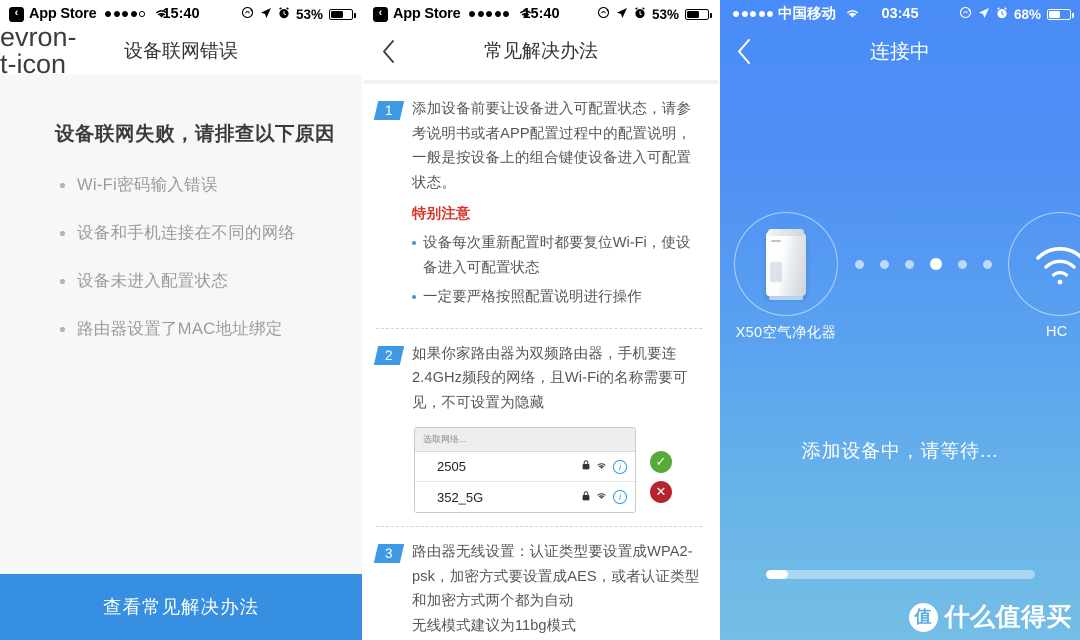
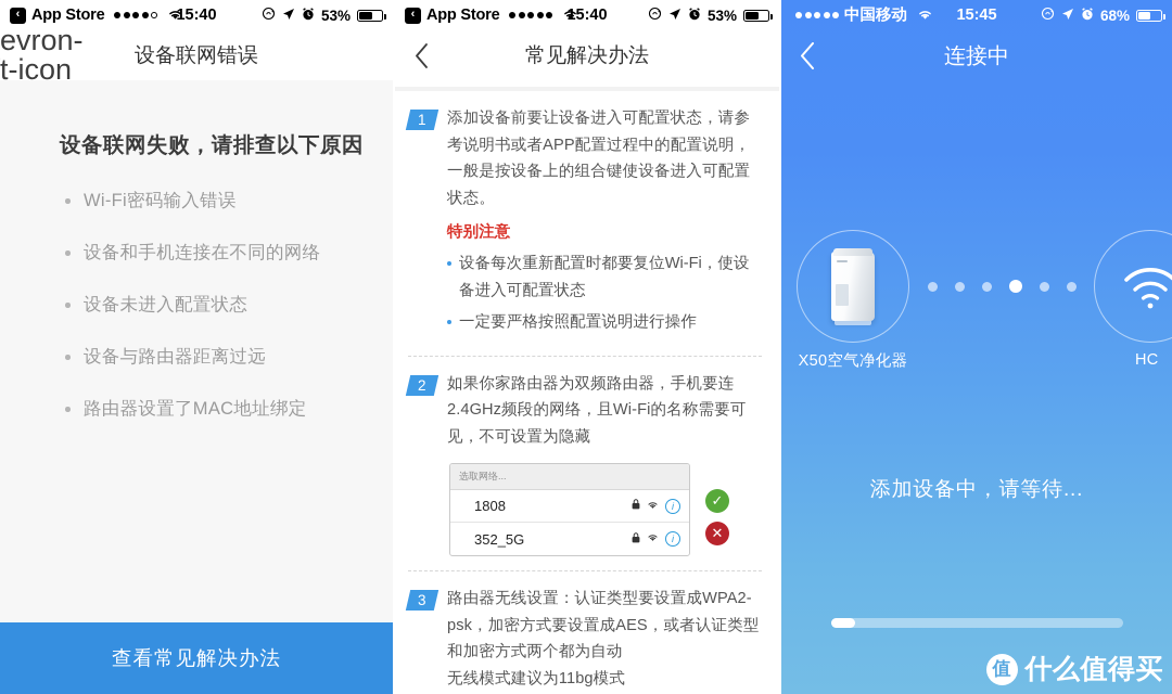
  ‹
  App Store
  15:40
  53%
  evron-t-icon
  设备联网错误
  设备联网失败，请排查以下原因
  Wi-Fi密码输入错误
  设备和手机连接在不同的网络
  设备未进入配置状态
+ 设备与路由器距离过远
  路由器设置了MAC地址绑定
  查看常见解决办法
  ‹
  App Store
  15:40
  53%
  常见解决办法
  添加设备前要让设备进入可配置状态，请参考说明书或者APP配置过程中的配置说明，一般是按设备上的组合键使设备进入可配置状态。
  特别注意
  设备每次重新配置时都要复位Wi-Fi，使设备进入可配置状态
  一定要严格按照配置说明进行操作
  如果你家路由器为双频路由器，手机要连2.4GHz频段的网络，且Wi-Fi的名称需要可见，不可设置为隐藏
  选取网络...
- 2505
+ 1808
  i
  352_5G
  i
  ✓
  ✕
  路由器无线设置：认证类型要设置成WPA2-psk，加密方式要设置成AES，或者认证类型和加密方式两个都为自动
  无线模式建议为11bg模式
  中国移动
- 03:45
+ 15:45
  68%
  连接中
  X50空气净化器
  HC
  添加设备中，请等待...
  值
  什么值得买
